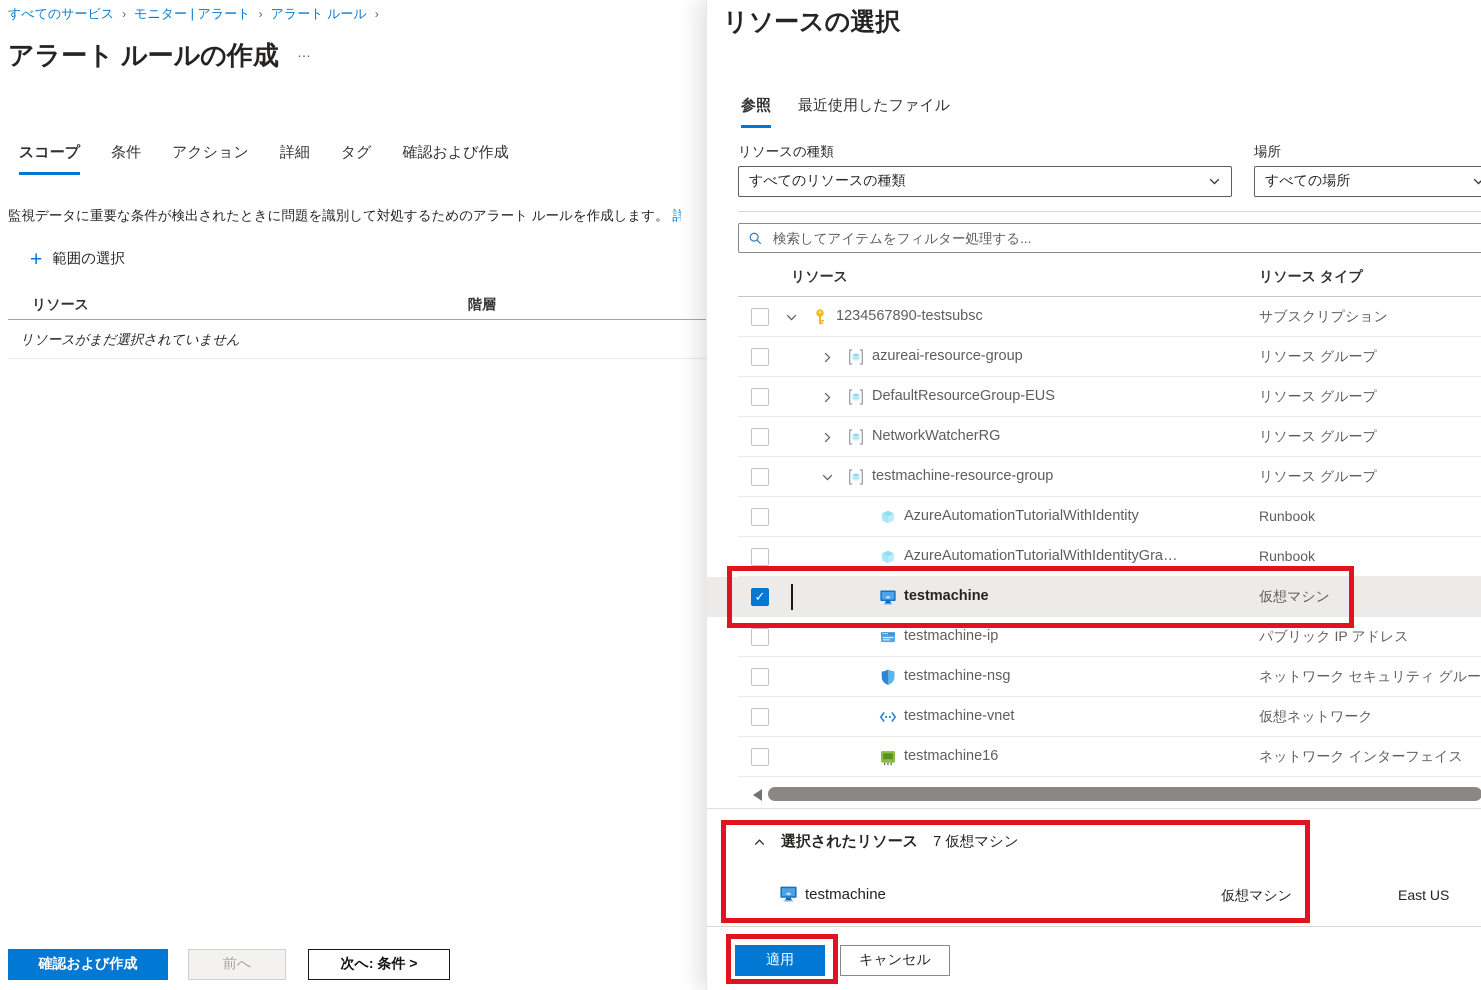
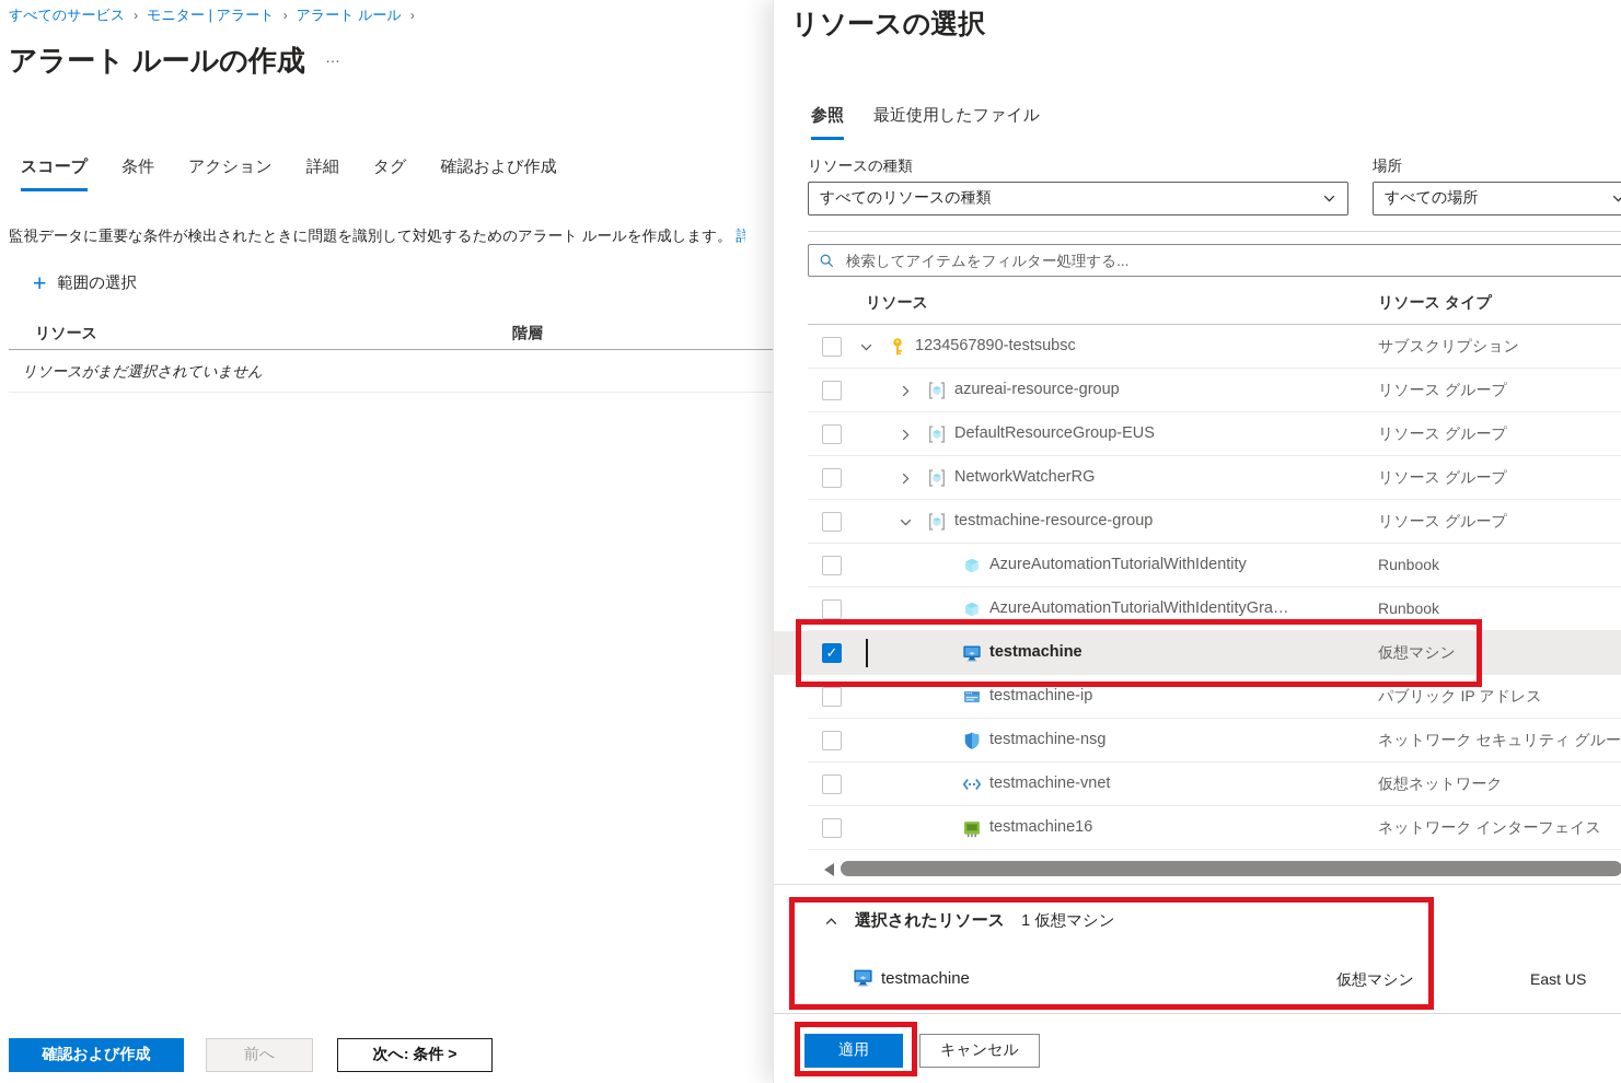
  すべてのサービス
  ›
  モニター | アラート
  ›
  アラート ルール
  ›
  アラート ルールの作成
  …
  スコープ
  条件
  アクション
  詳細
  タグ
  確認および作成
  監視データに重要な条件が検出されたときに問題を識別して対処するためのアラート ルールを作成します。 詳
  +
  範囲の選択
  リソース
  階層
  リソースがまだ選択されていません
  確認および作成
  前へ
  次へ: 条件 >
  リソースの選択
  参照
  最近使用したファイル
  リソースの種類
  場所
  すべてのリソースの種類
  すべての場所
  検索してアイテムをフィルター処理する...
  リソース
  リソース タイプ
  1234567890-testsubsc
  サブスクリプション
  azureai-resource-group
  リソース グループ
  DefaultResourceGroup-EUS
  リソース グループ
  NetworkWatcherRG
  リソース グループ
  testmachine-resource-group
  リソース グループ
  AzureAutomationTutorialWithIdentity
  Runbook
  AzureAutomationTutorialWithIdentityGra…
  Runbook
  ✓
  testmachine
  仮想マシン
  testmachine-ip
  パブリック IP アドレス
  testmachine-nsg
  ネットワーク セキュリティ グルー
  testmachine-vnet
  仮想ネットワーク
  testmachine16
  ネットワーク インターフェイス
  選択されたリソース
- 7 仮想マシン
+ 1 仮想マシン
  testmachine
  仮想マシン
  East US
  適用
  キャンセル
